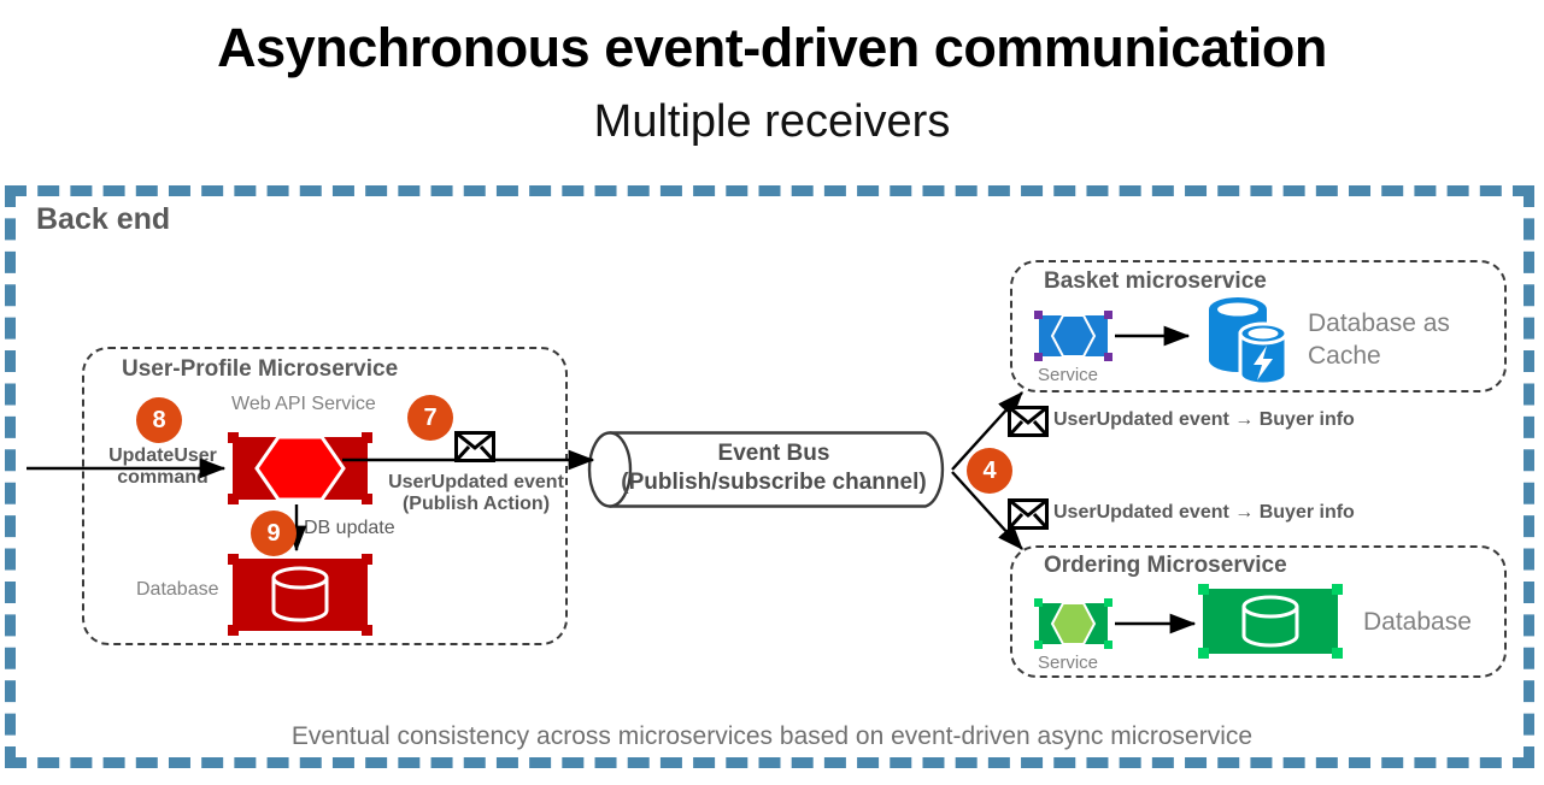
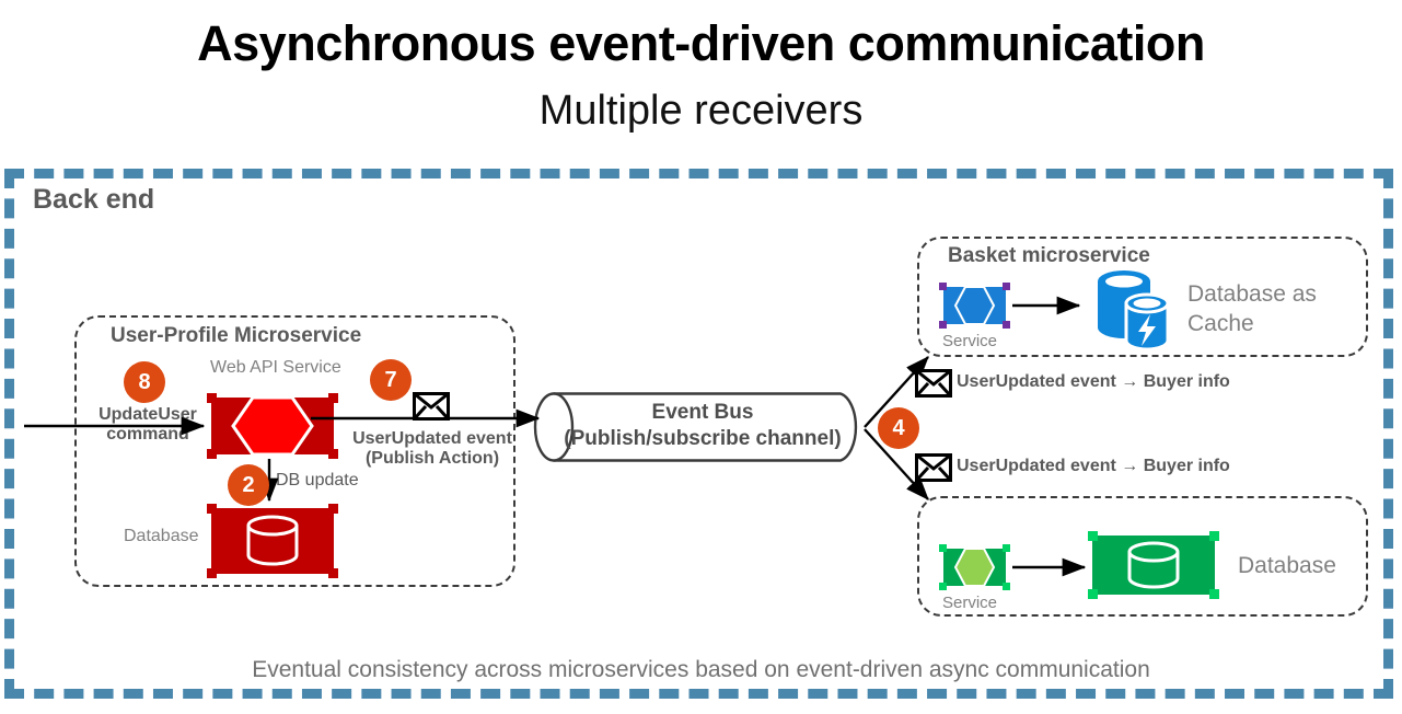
  Asynchronous event-driven communication
  Multiple receivers
  Back end
  User-Profile Microservice
  Web API Service
  8
  7
- 9
+ 2
  DB update
  Database
  UpdateUser
  command
  UserUpdated event
  (Publish Action)
  Event Bus
  (Publish/subscribe channel)
  4
  Basket microservice
  Service
  Database as
  Cache
  UserUpdated event → Buyer info
- Ordering Microservice
  Service
  Database
  UserUpdated event → Buyer info
- Eventual consistency across microservices based on event-driven async microservice
+ Eventual consistency across microservices based on event-driven async communication
